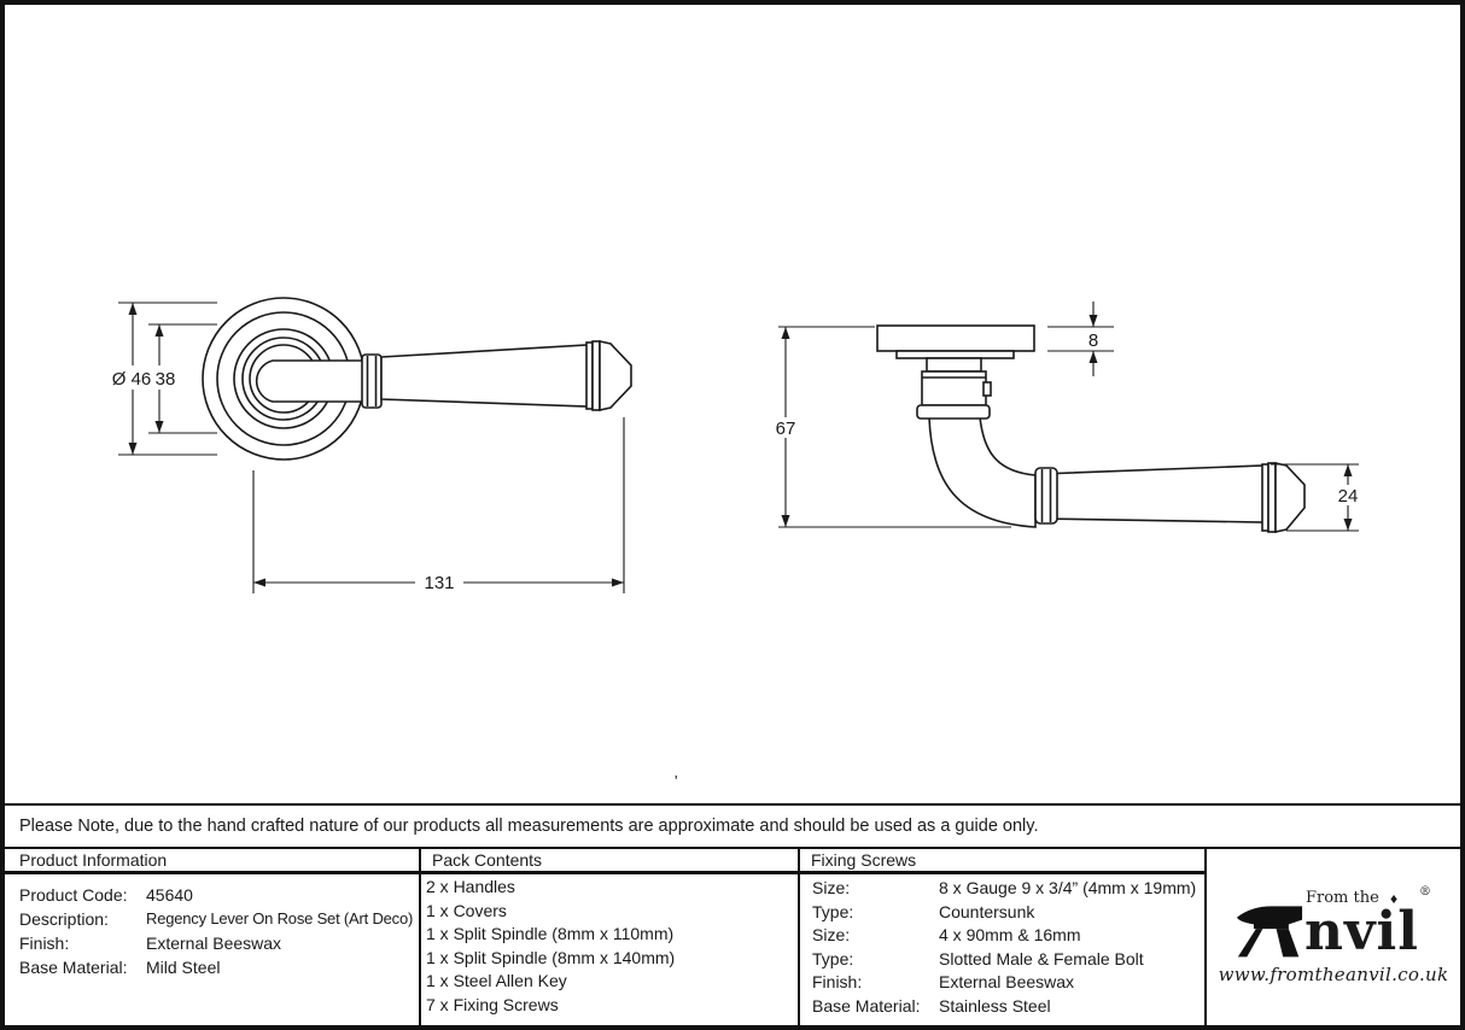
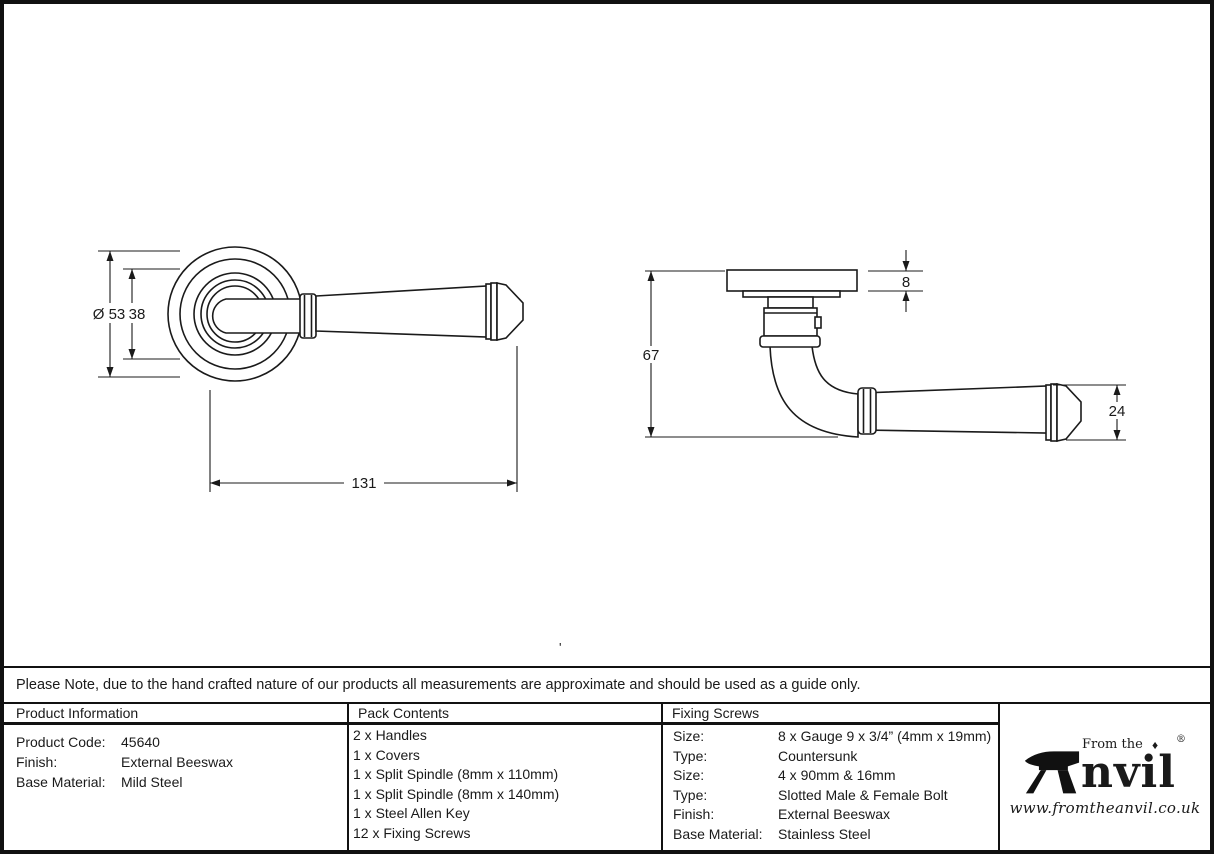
- Ø 46
+ Ø 53
  38
  131
  67
  8
  24
  '
  Please Note, due to the hand crafted nature of our products all measurements are approximate and should be used as a guide only.
  Product Information
  Product Code:
  45640
- Description:
- Regency Lever On Rose Set (Art Deco)
  Finish:
  External Beeswax
  Base Material:
  Mild Steel
  Pack Contents
  2 x Handles
  1 x Covers
  1 x Split Spindle (8mm x 110mm)
  1 x Split Spindle (8mm x 140mm)
  1 x Steel Allen Key
- 7 x Fixing Screws
+ 12 x Fixing Screws
  Fixing Screws
  Size:
  8 x Gauge 9 x 3/4” (4mm x 19mm)
  Type:
  Countersunk
  Size:
  4 x 90mm & 16mm
  Type:
  Slotted Male & Female Bolt
  Finish:
  External Beeswax
  Base Material:
  Stainless Steel
  nvil
  From the
  ♦
  ®
  www.fromtheanvil.co.uk
